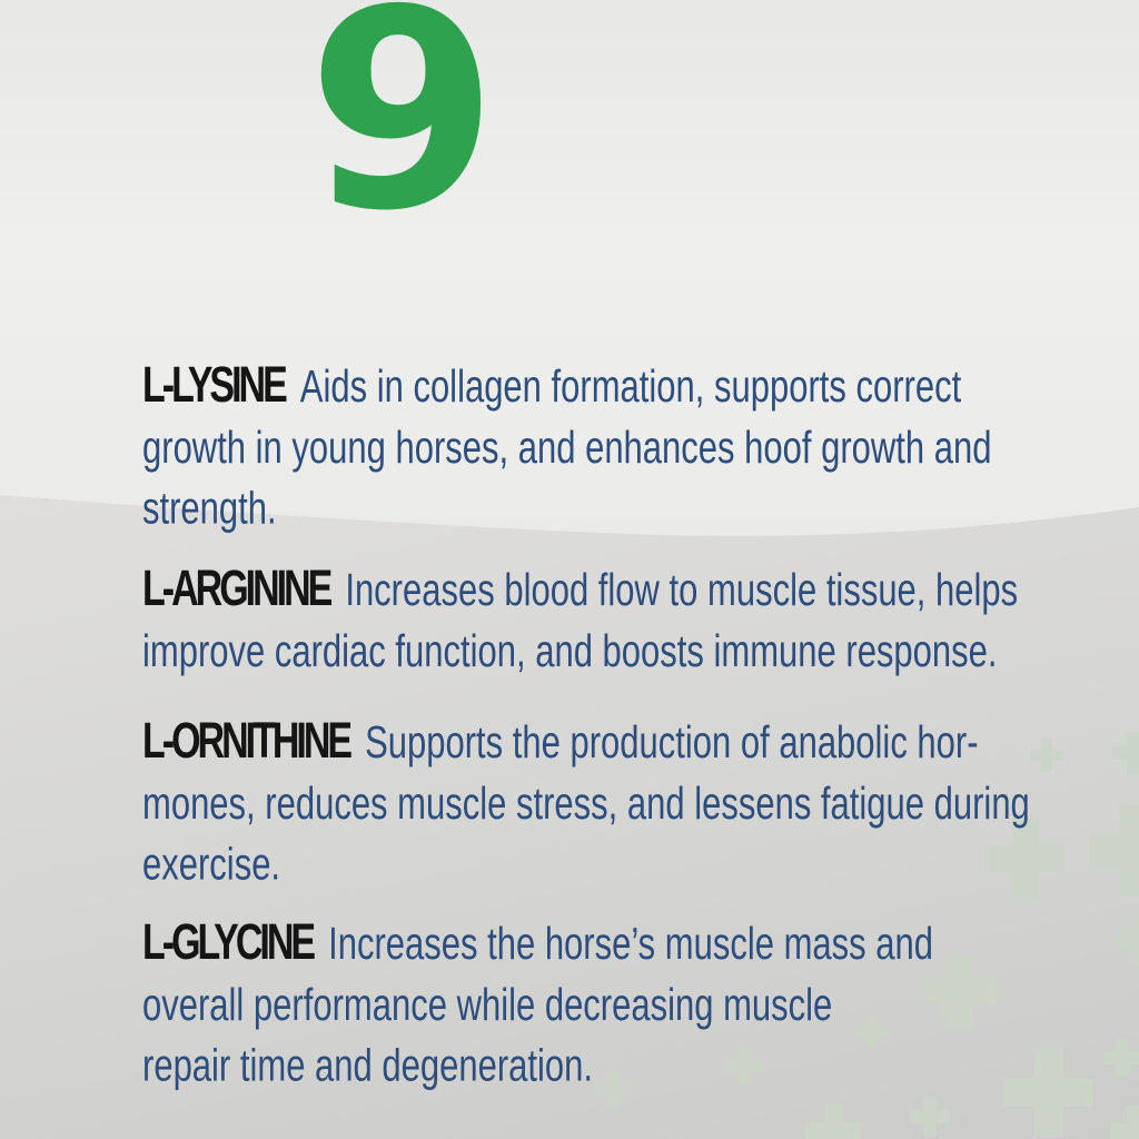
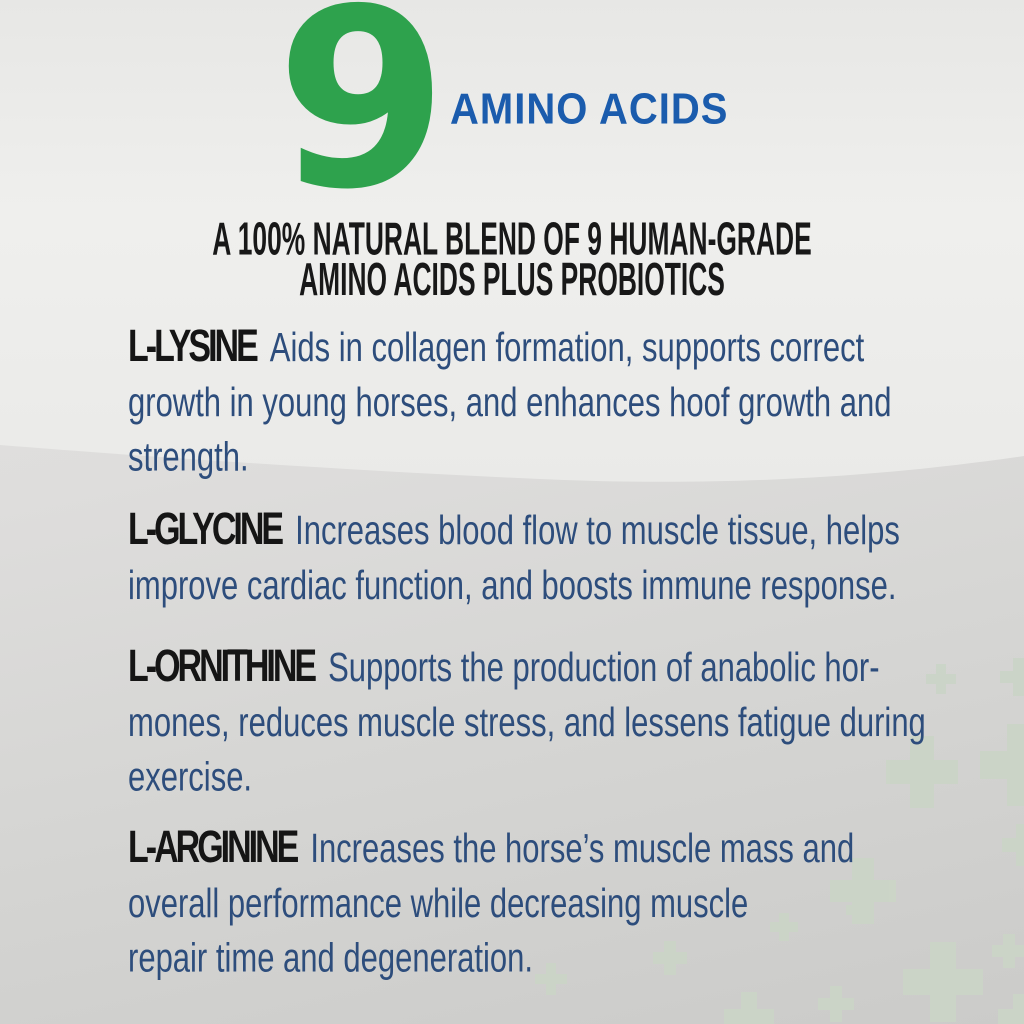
  9
+ AMINO ACIDS
+ A 100% NATURAL BLEND OF 9 HUMAN-GRADE
+ AMINO ACIDS PLUS PROBIOTICS
  L-LYSINE Aids in collagen formation, supports correct
  growth in young horses, and enhances hoof growth and
  strength.
- L-ARGININE Increases blood flow to muscle tissue, helps
+ L-GLYCINE Increases blood flow to muscle tissue, helps
  improve cardiac function, and boosts immune response.
  L-ORNITHINE Supports the production of anabolic hor-
  mones, reduces muscle stress, and lessens fatigue during
  exercise.
- L-GLYCINE Increases the horse’s muscle mass and
+ L-ARGININE Increases the horse’s muscle mass and
  overall performance while decreasing muscle
  repair time and degeneration.
